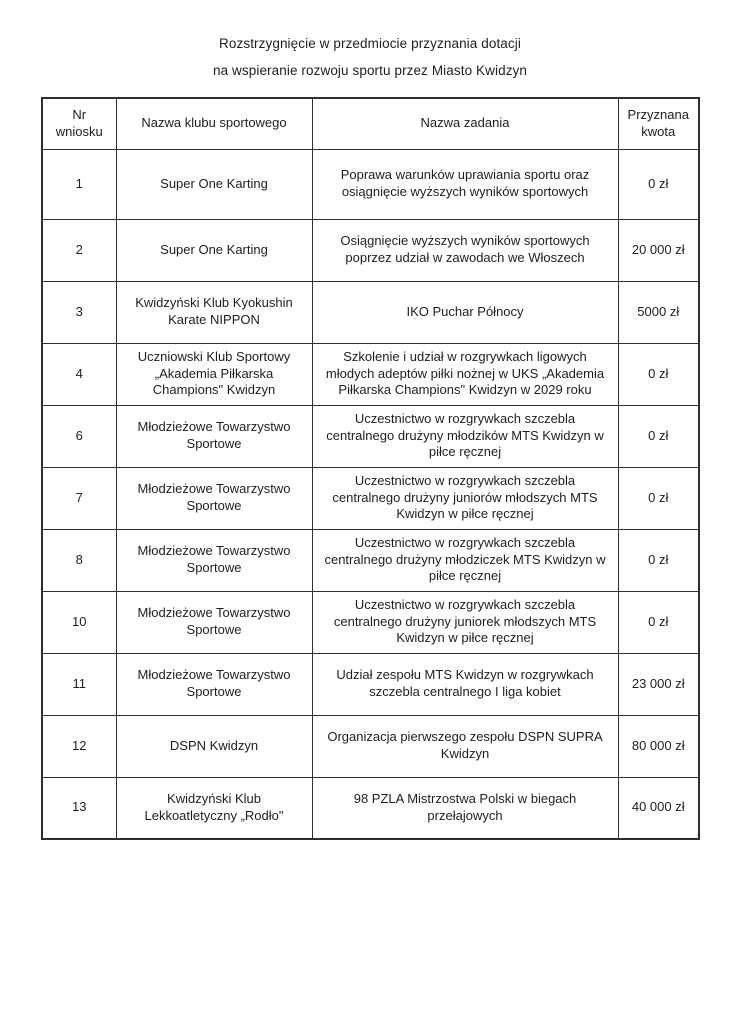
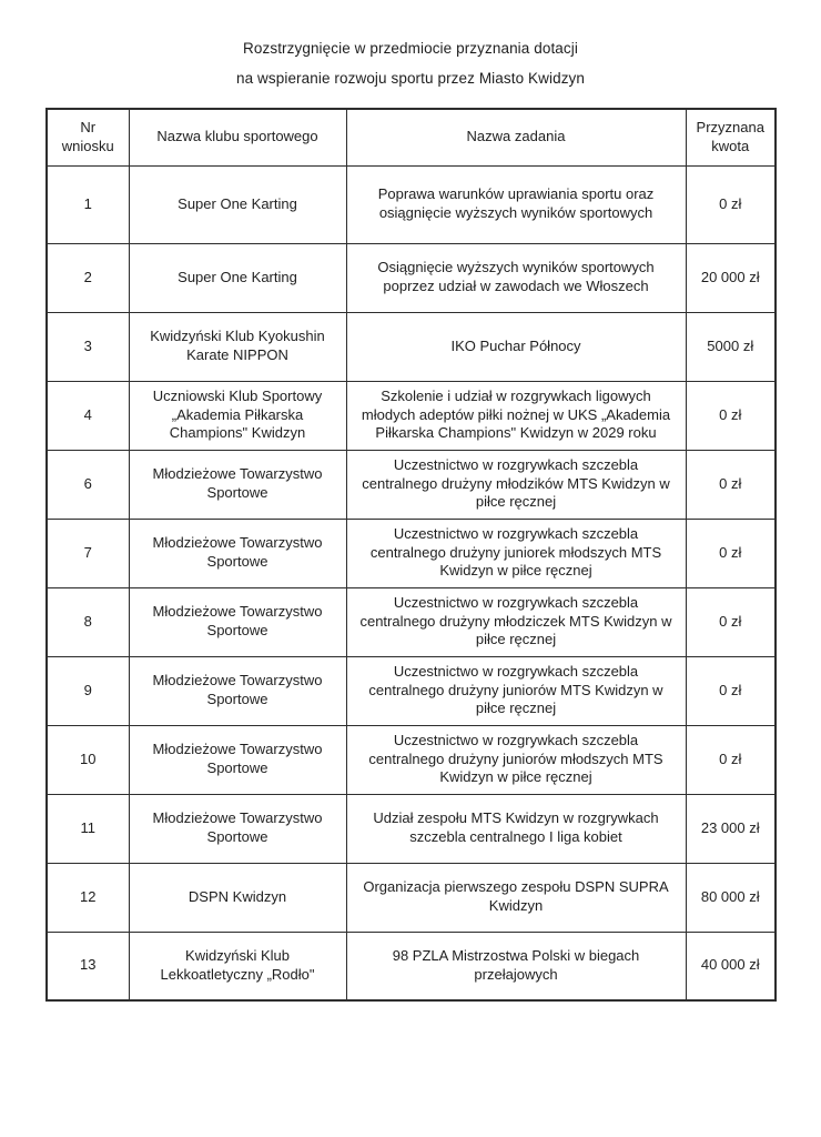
  Rozstrzygnięcie w przedmiocie przyznania dotacji
  na wspieranie rozwoju sportu przez Miasto Kwidzyn
  Nr wniosku	Nazwa klubu sportowego	Nazwa zadania	Przyznana kwota
  1	Super One Karting	Poprawa warunków uprawiania sportu oraz osiągnięcie wyższych wyników sportowych	0 zł
  2	Super One Karting	Osiągnięcie wyższych wyników sportowych poprzez udział w zawodach we Włoszech	20 000 zł
  3	Kwidzyński Klub Kyokushin Karate NIPPON	IKO Puchar Północy	5000 zł
  4	Uczniowski Klub Sportowy „Akademia Piłkarska Champions" Kwidzyn	Szkolenie i udział w rozgrywkach ligowych młodych adeptów piłki nożnej w UKS „Akademia Piłkarska Champions" Kwidzyn w 2029 roku	0 zł
  6	Młodzieżowe Towarzystwo Sportowe	Uczestnictwo w rozgrywkach szczebla centralnego drużyny młodzików MTS Kwidzyn w piłce ręcznej	0 zł
- 7	Młodzieżowe Towarzystwo Sportowe	Uczestnictwo w rozgrywkach szczebla centralnego drużyny juniorów młodszych MTS Kwidzyn w piłce ręcznej	0 zł
+ 7	Młodzieżowe Towarzystwo Sportowe	Uczestnictwo w rozgrywkach szczebla centralnego drużyny juniorek młodszych MTS Kwidzyn w piłce ręcznej	0 zł
  8	Młodzieżowe Towarzystwo Sportowe	Uczestnictwo w rozgrywkach szczebla centralnego drużyny młodziczek MTS Kwidzyn w piłce ręcznej	0 zł
+ 9	Młodzieżowe Towarzystwo Sportowe	Uczestnictwo w rozgrywkach szczebla centralnego drużyny juniorów MTS Kwidzyn w piłce ręcznej	0 zł
- 10	Młodzieżowe Towarzystwo Sportowe	Uczestnictwo w rozgrywkach szczebla centralnego drużyny juniorek młodszych MTS Kwidzyn w piłce ręcznej	0 zł
+ 10	Młodzieżowe Towarzystwo Sportowe	Uczestnictwo w rozgrywkach szczebla centralnego drużyny juniorów młodszych MTS Kwidzyn w piłce ręcznej	0 zł
  11	Młodzieżowe Towarzystwo Sportowe	Udział zespołu MTS Kwidzyn w rozgrywkach szczebla centralnego I liga kobiet	23 000 zł
  12	DSPN Kwidzyn	Organizacja pierwszego zespołu DSPN SUPRA Kwidzyn	80 000 zł
  13	Kwidzyński Klub Lekkoatletyczny „Rodło"	98 PZLA Mistrzostwa Polski w biegach przełajowych	40 000 zł
